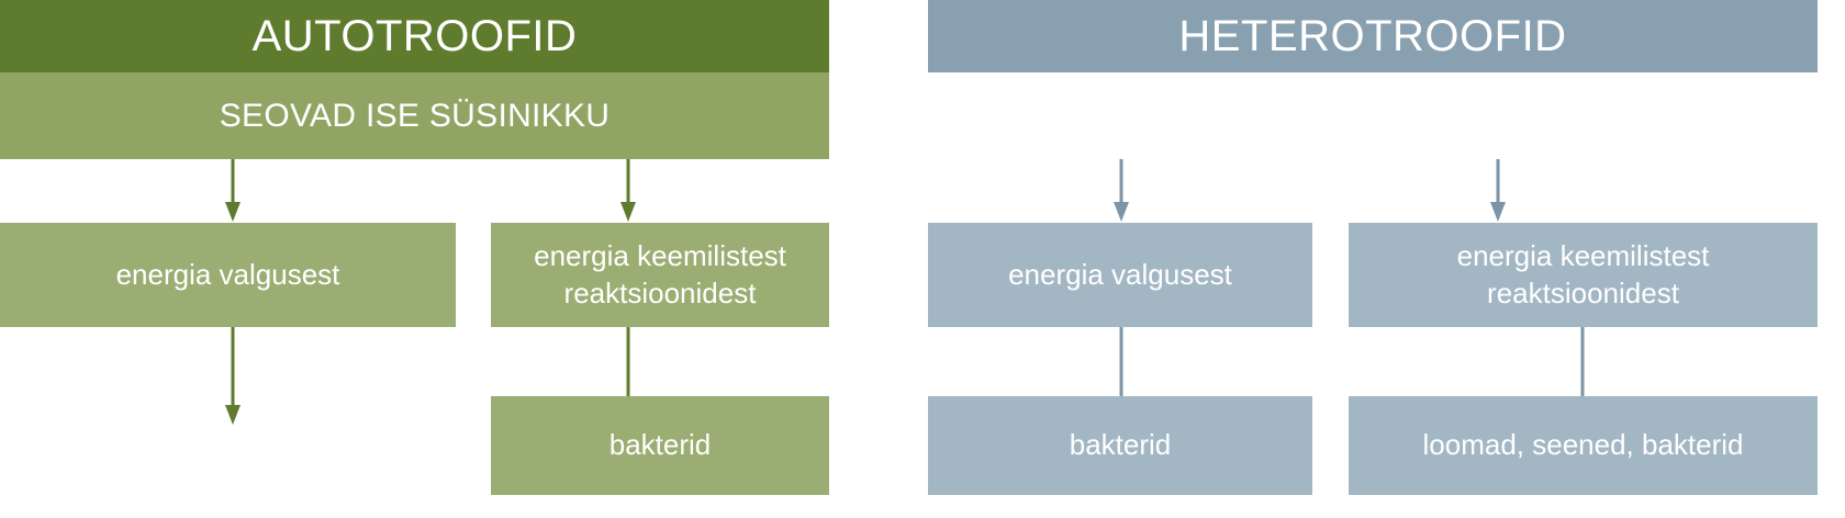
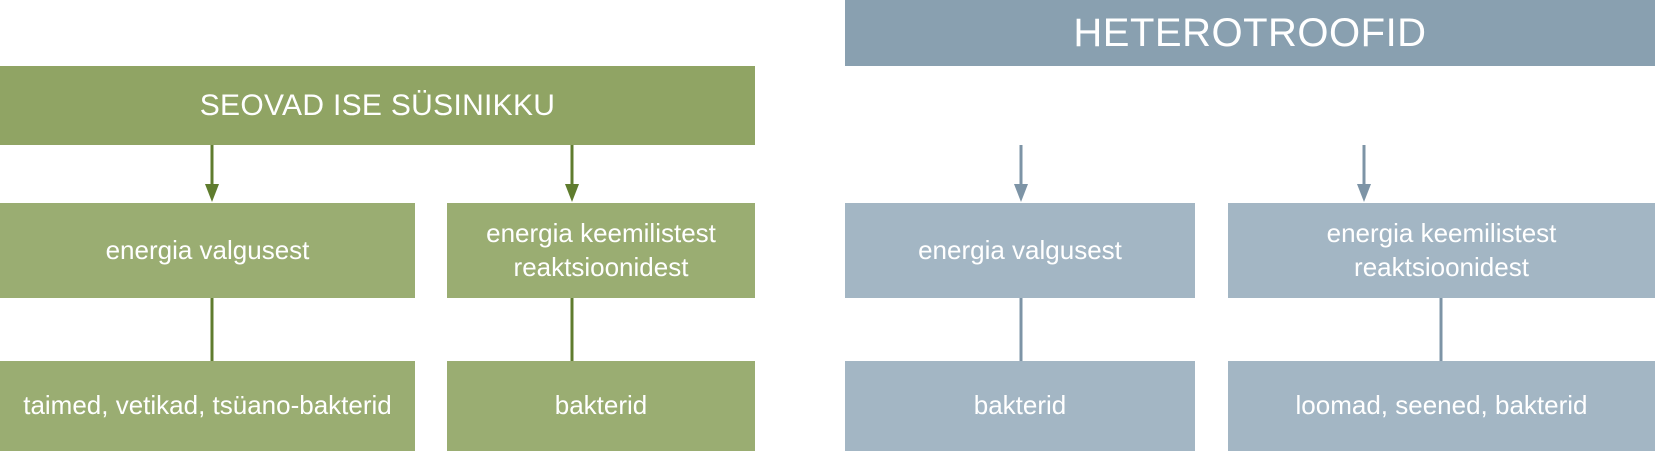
- AUTOTROOFID
  SEOVAD ISE SÜSINIKKU
  energia valgusest
  energia keemilistest reaktsioonidest
+ taimed, vetikad, tsüano-bakterid
  bakterid
  HETEROTROOFID
  energia valgusest
  energia keemilistest reaktsioonidest
  bakterid
  loomad, seened, bakterid
